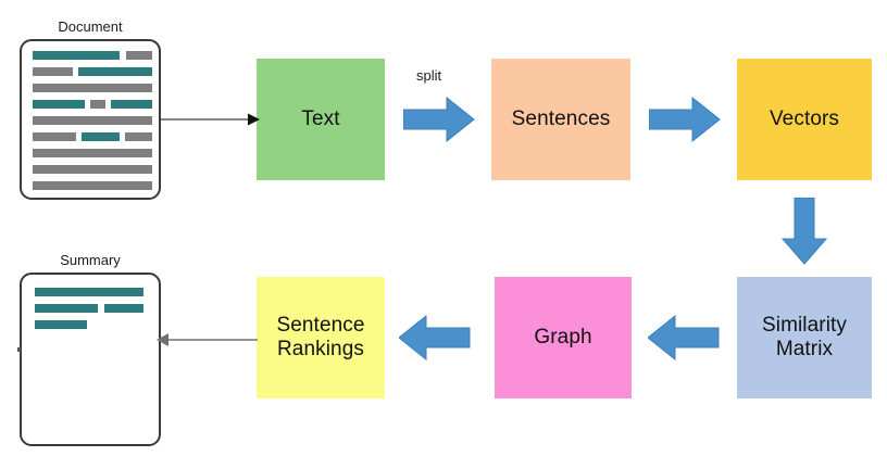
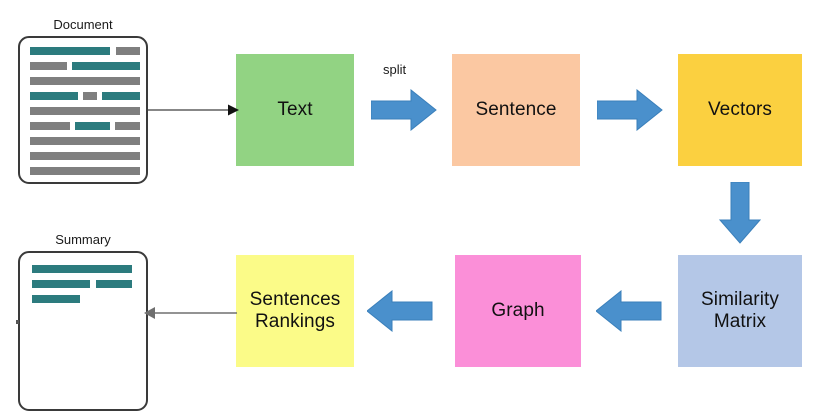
  Document
  Summary
  Text
- Sentences
+ Sentence
  Vectors
  Similarity
  Matrix
  Graph
- Sentence
+ Sentences
  Rankings
  split
